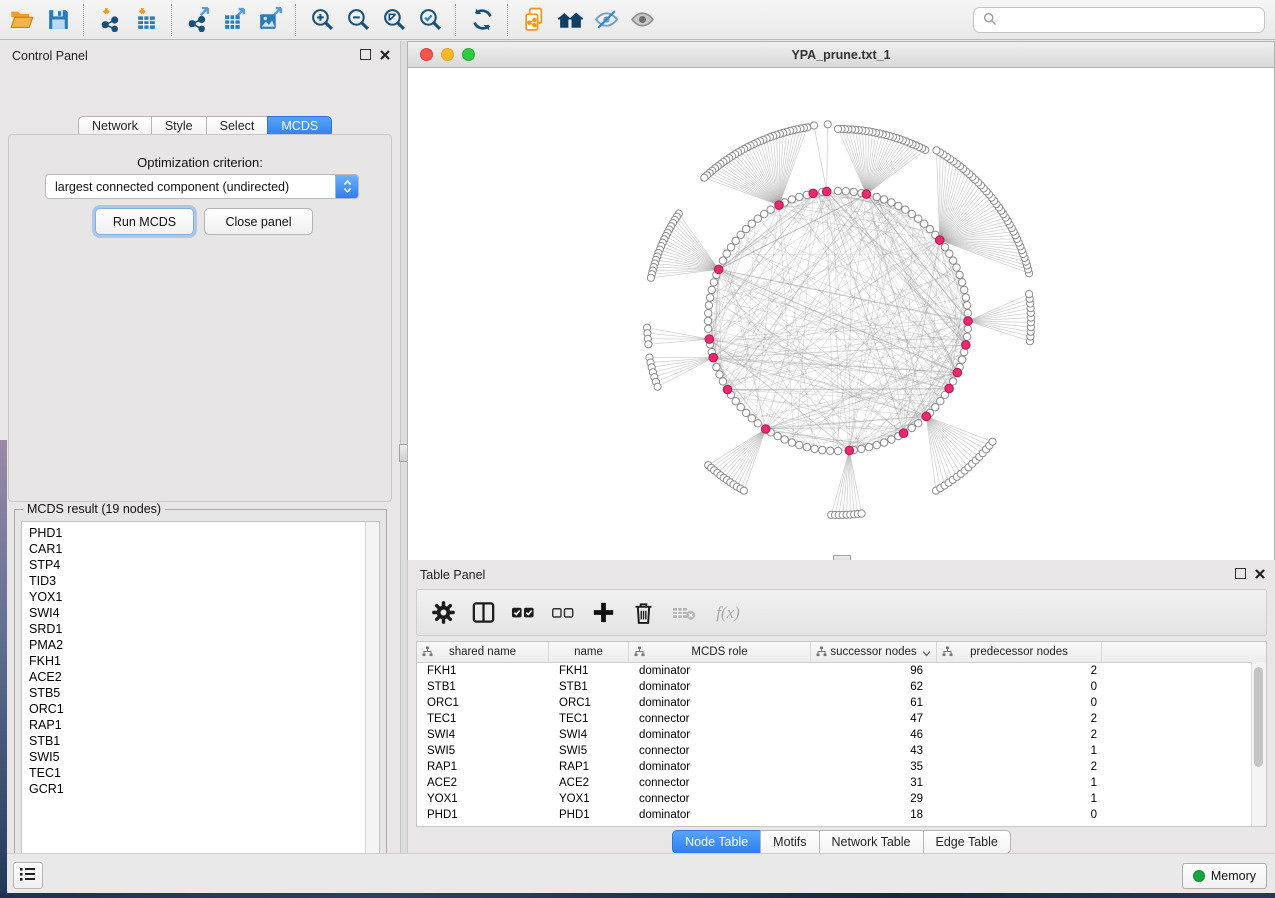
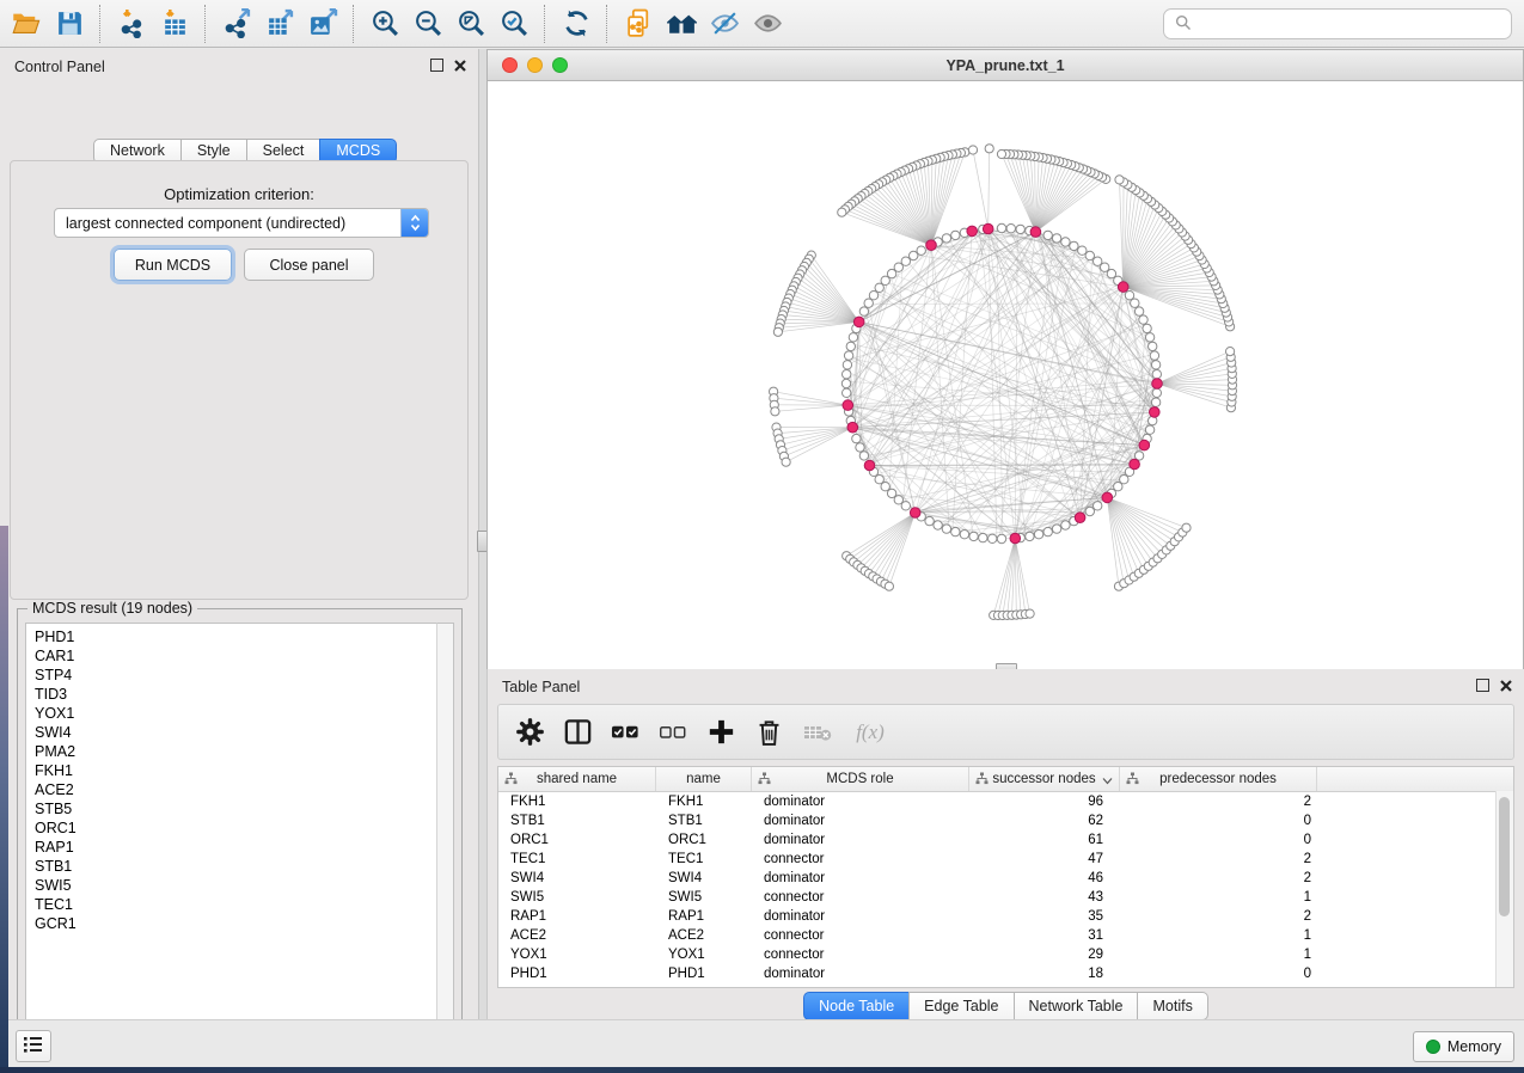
  Control Panel
  Network
  Style
  Select
  MCDS
  Optimization criterion:
  largest connected component (undirected)
  Run MCDS
  Close panel
  MCDS result (19 nodes)
  PHD1
  CAR1
  STP4
  TID3
  YOX1
  SWI4
- SRD1
  PMA2
  FKH1
  ACE2
  STB5
  ORC1
  RAP1
  STB1
  SWI5
  TEC1
  GCR1
  YPA_prune.txt_1
  Table Panel
  f(x)
  shared name
  name
  MCDS role
  successor nodes
  predecessor nodes
  FKH1
  FKH1
  dominator
  96
  2
  STB1
  STB1
  dominator
  62
  0
  ORC1
  ORC1
  dominator
  61
  0
  TEC1
  TEC1
  connector
  47
  2
  SWI4
  SWI4
  dominator
  46
  2
  SWI5
  SWI5
  connector
  43
  1
  RAP1
  RAP1
  dominator
  35
  2
  ACE2
  ACE2
  connector
  31
  1
  YOX1
  YOX1
  connector
  29
  1
  PHD1
  PHD1
  dominator
  18
  0
  Node Table
- Motifs
+ Edge Table
  Network Table
- Edge Table
+ Motifs
  Memory
